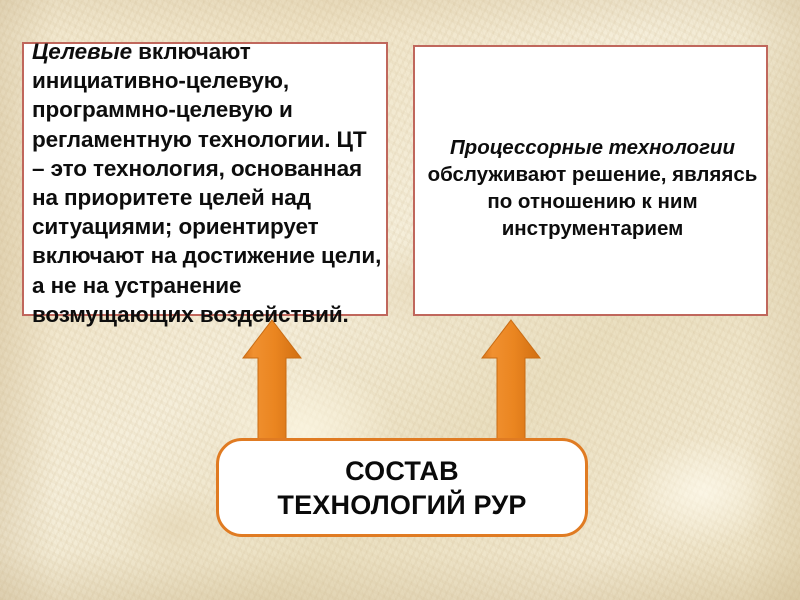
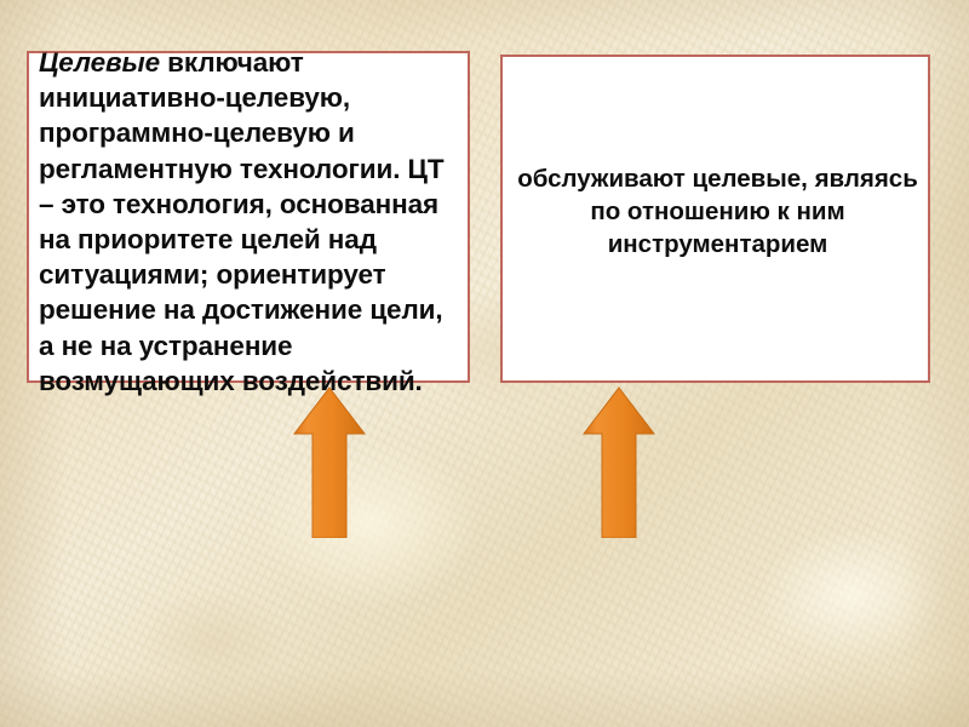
- Целевые включают инициативно-целевую, программно-целевую и регламентную технологии. ЦТ – это технология, основанная на приоритете целей над ситуациями; ориентирует включают на достижение цели, а не на устранение возмущающих воздействий.
+ Целевые включают инициативно-целевую, программно-целевую и регламентную технологии. ЦТ – это технология, основанная на приоритете целей над ситуациями; ориентирует решение на достижение цели, а не на устранение возмущающих воздействий.
- Процессорные технологии
- обслуживают решение, являясь по отношению к ним инструментарием
+ обслуживают целевые, являясь по отношению к ним инструментарием
- СОСТАВ
- ТЕХНОЛОГИЙ РУР
